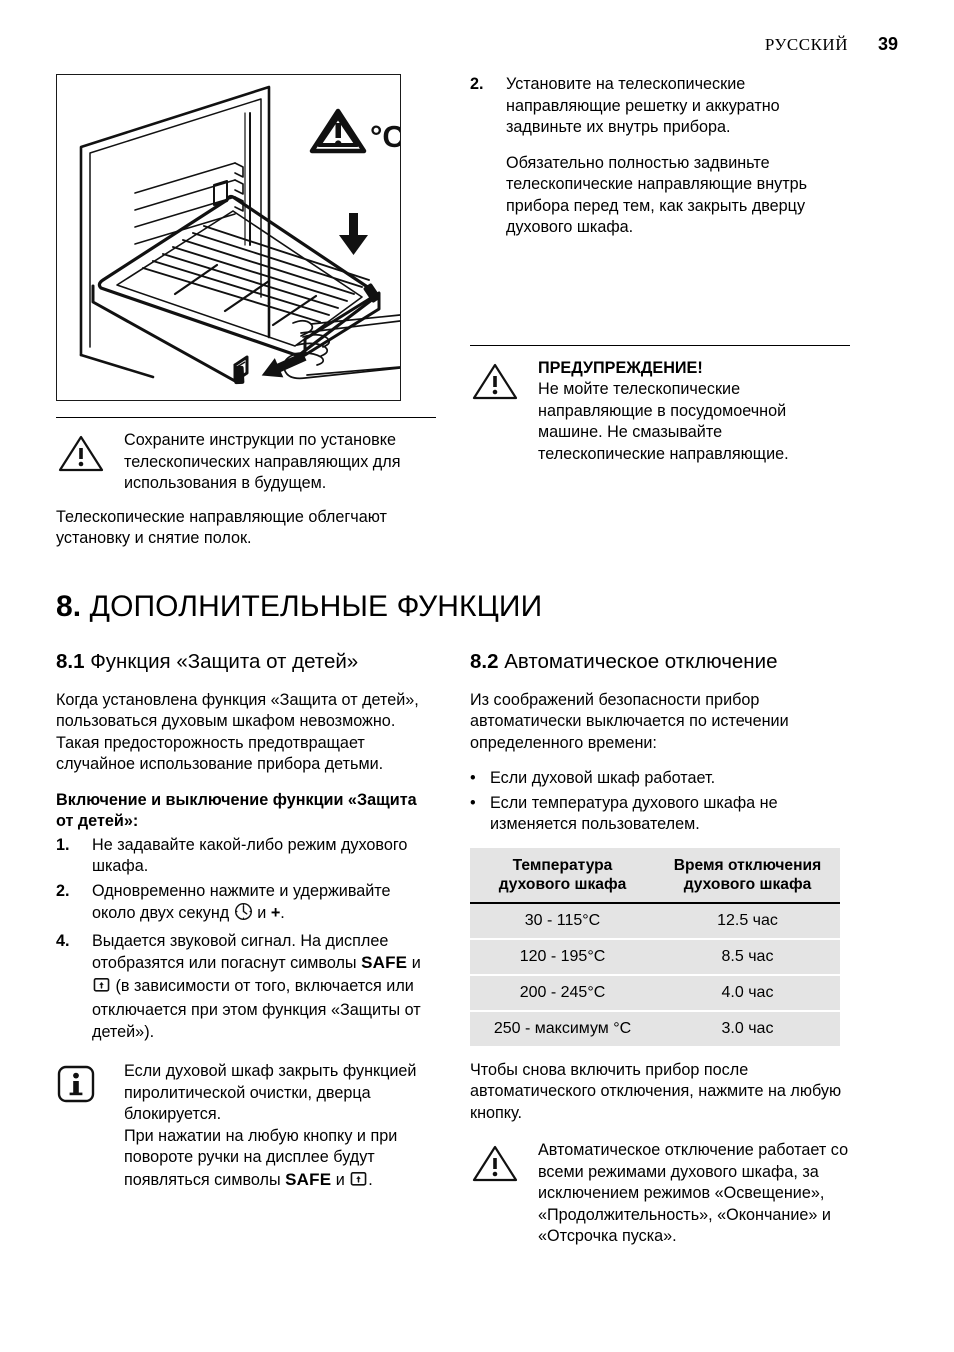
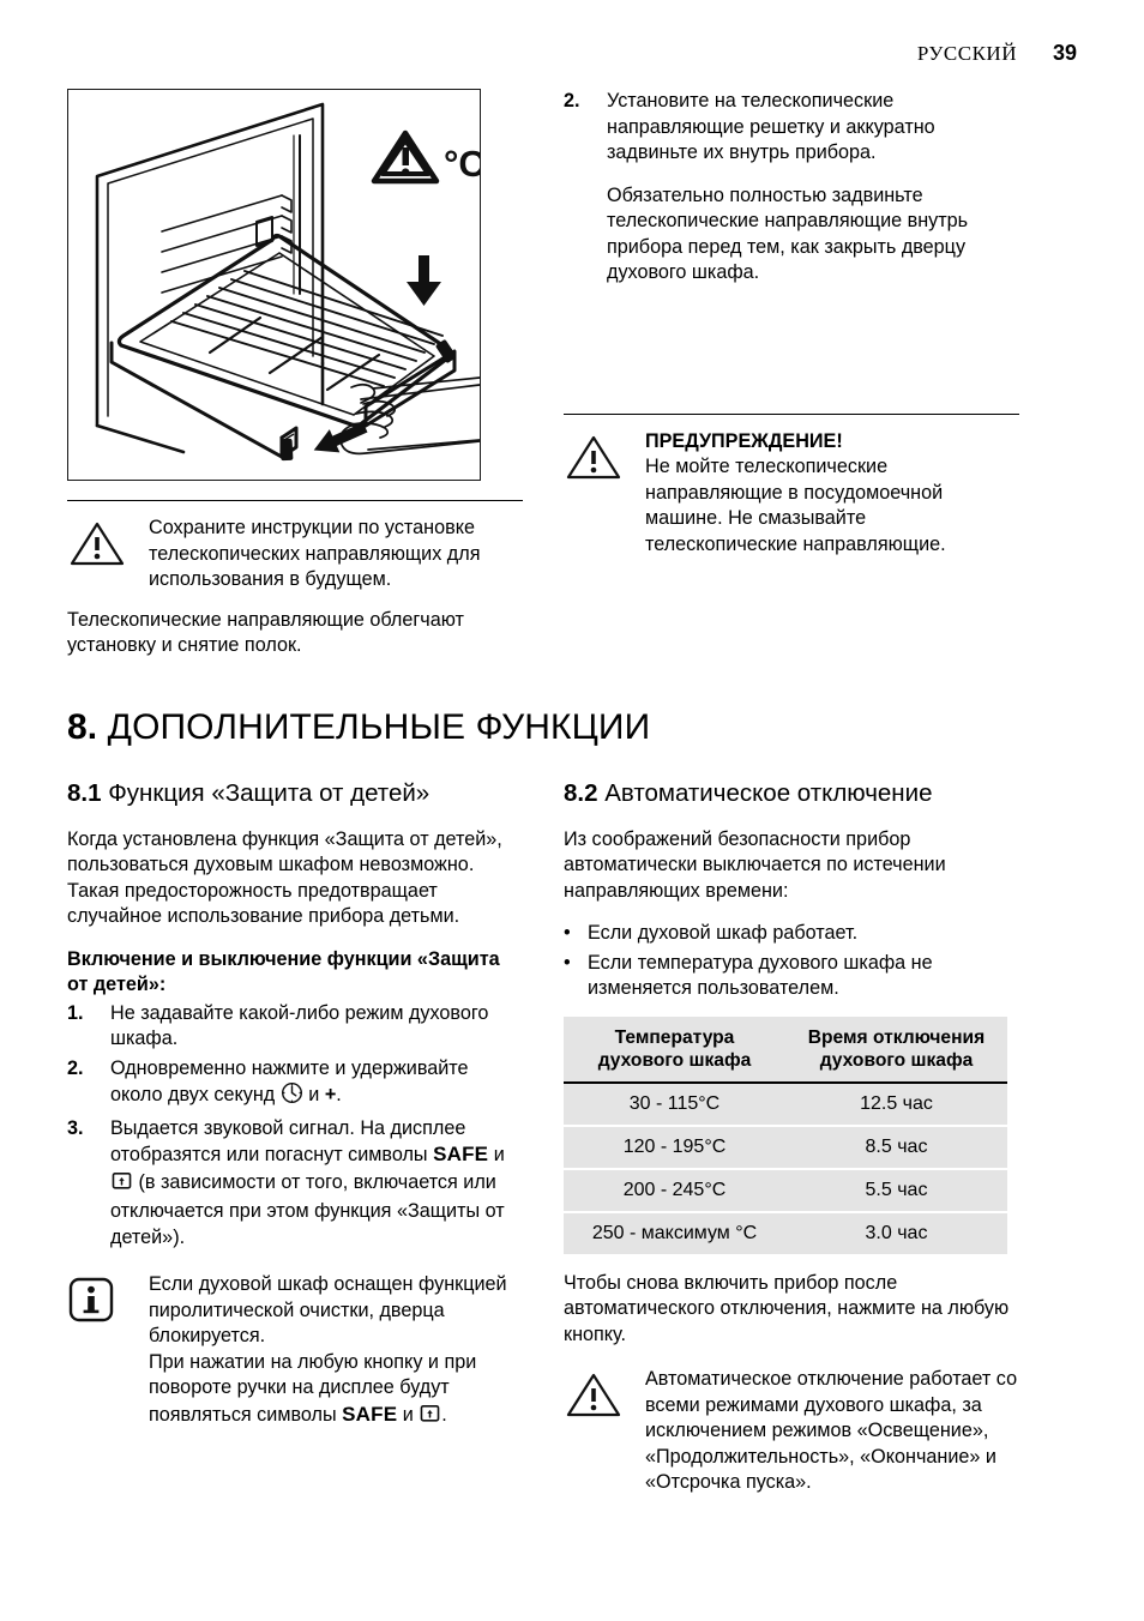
  РУССКИЙ
  39
  °C
  Сохраните инструкции по установке телескопических направляющих для использования в будущем.
  Телескопические направляющие облегчают установку и снятие полок.
  2.
  Установите на телескопические направляющие решетку и аккуратно задвиньте их внутрь прибора. Обязательно полностью задвиньте телескопические направляющие внутрь прибора перед тем, как закрыть дверцу духового шкафа.
  ПРЕДУПРЕЖДЕНИЕ!
  Не мойте телескопические направляющие в посудомоечной машине. Не смазывайте телескопические направляющие.
  8. ДОПОЛНИТЕЛЬНЫЕ ФУНКЦИИ
  8.1 Функция «Защита от детей»
  Когда установлена функция «Защита от детей», пользоваться духовым шкафом невозможно. Такая предосторожность предотвращает случайное использование прибора детьми.
  Включение и выключение функции «Защита от детей»:
  1.
  Не задавайте какой-либо режим духового шкафа.
  2.
  Одновременно нажмите и удерживайте около двух секунд и +.
- 4.
+ 3.
  Выдается звуковой сигнал. На дисплее отобразятся или погаснут символы SAFE и (в зависимости от того, включается или отключается при этом функция «Защиты от детей»).
- Если духовой шкаф закрыть функцией пиролитической очистки, дверца блокируется.
+ Если духовой шкаф оснащен функцией пиролитической очистки, дверца блокируется.
  При нажатии на любую кнопку и при повороте ручки на дисплее будут появляться символы SAFE и .
  8.2 Автоматическое отключение
- Из соображений безопасности прибор автоматически выключается по истечении определенного времени:
+ Из соображений безопасности прибор автоматически выключается по истечении направляющих времени:
  •
  Если духовой шкаф работает.
  •
  Если температура духового шкафа не изменяется пользователем.
  Температура духового шкафа	Время отключения духового шкафа
  30 - 115°C	12.5 час
  120 - 195°C	8.5 час
- 200 - 245°C	4.0 час
+ 200 - 245°C	5.5 час
  250 - максимум °C	3.0 час
  Чтобы снова включить прибор после автоматического отключения, нажмите на любую кнопку.
  Автоматическое отключение работает со всеми режимами духового шкафа, за исключением режимов «Освещение», «Продолжительность», «Окончание» и «Отсрочка пуска».
